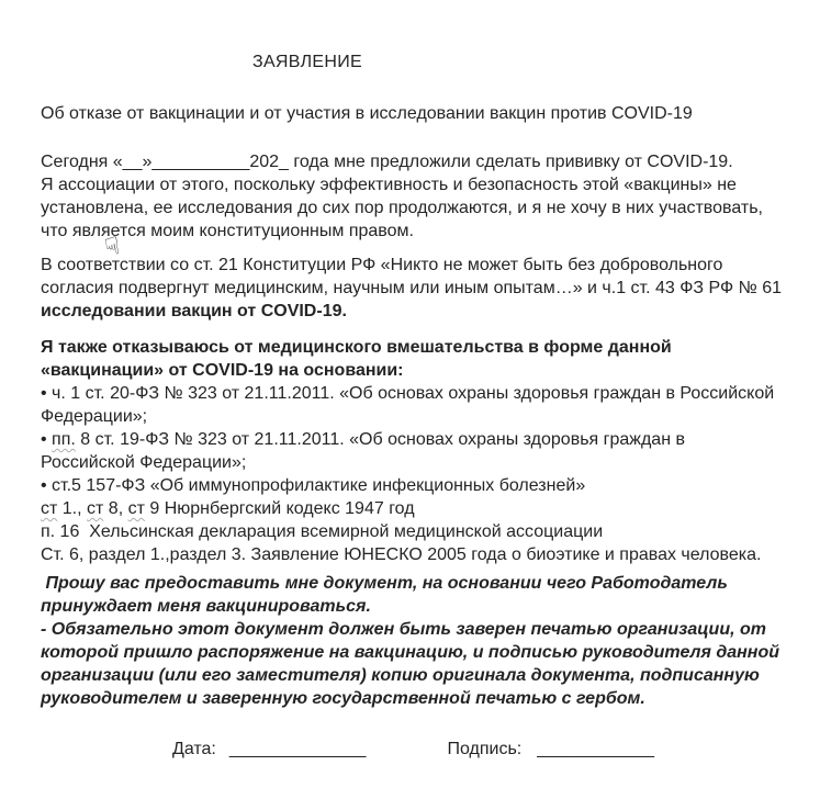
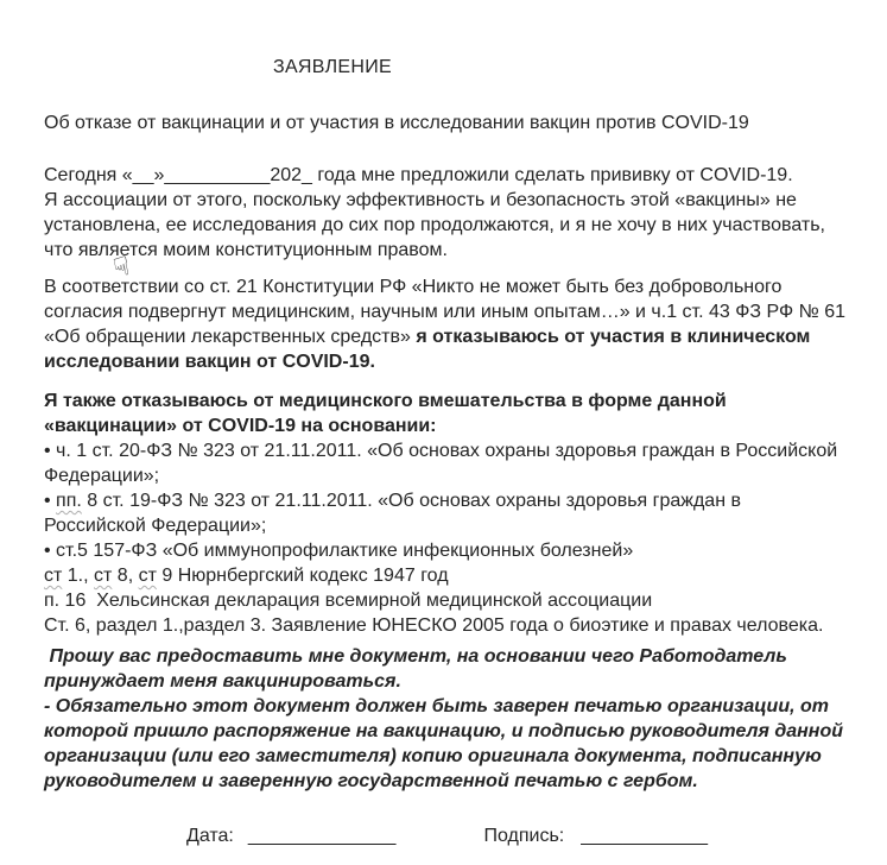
  ЗАЯВЛЕНИЕ
  Об отказе от вакцинации и от участия в исследовании вакцин против COVID-19
  Сегодня «__»__________202_ года мне предложили сделать прививку от COVID-19.
  Я ассоциации от этого, поскольку эффективность и безопасность этой «вакцины» не
  установлена, ее исследования до сих пор продолжаются, и я не хочу в них участвовать,
  что является моим конституционным правом.
  В соответствии со ст. 21 Конституции РФ «Никто не может быть без добровольного
  согласия подвергнут медицинским, научным или иным опытам…» и ч.1 ст. 43 ФЗ РФ № 61
+ «Об обращении лекарственных средств» я отказываюсь от участия в клиническом
  исследовании вакцин от COVID-19.
  Я также отказываюсь от медицинского вмешательства в форме данной
  «вакцинации» от COVID-19 на основании:
  • ч. 1 ст. 20-ФЗ № 323 от 21.11.2011. «Об основах охраны здоровья граждан в Российской
  Федерации»;
  • пп. 8 ст. 19-ФЗ № 323 от 21.11.2011. «Об основах охраны здоровья граждан в
  Российской Федерации»;
  • ст.5 157-ФЗ «Об иммунопрофилактике инфекционных болезней»
  ст 1., ст 8, ст 9 Нюрнбергский кодекс 1947 год
  п. 16 Хельсинская декларация всемирной медицинской ассоциации
  Ст. 6, раздел 1.,раздел 3. Заявление ЮНЕСКО 2005 года о биоэтике и правах человека.
  Прошу вас предоставить мне документ, на основании чего Работодатель
  принуждает меня вакцинироваться.
  - Обязательно этот документ должен быть заверен печатью организации, от
  которой пришло распоряжение на вакцинацию, и подписью руководителя данной
  организации (или его заместителя) копию оригинала документа, подписанную
  руководителем и заверенную государственной печатью с гербом.
  Дата: ______________ Подпись: ____________
